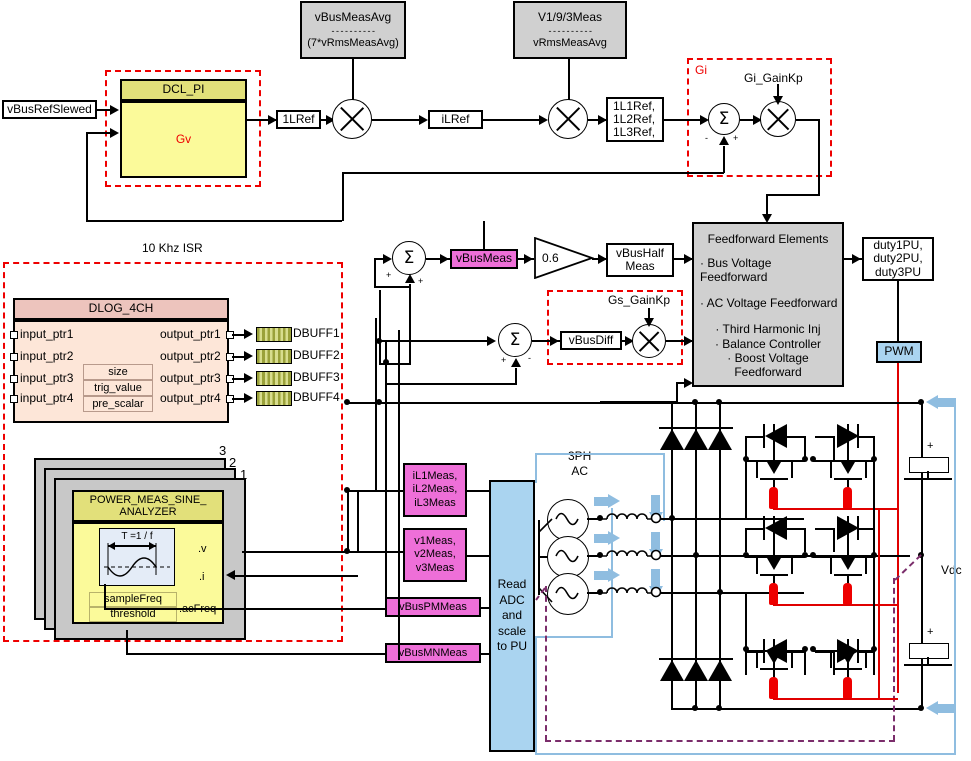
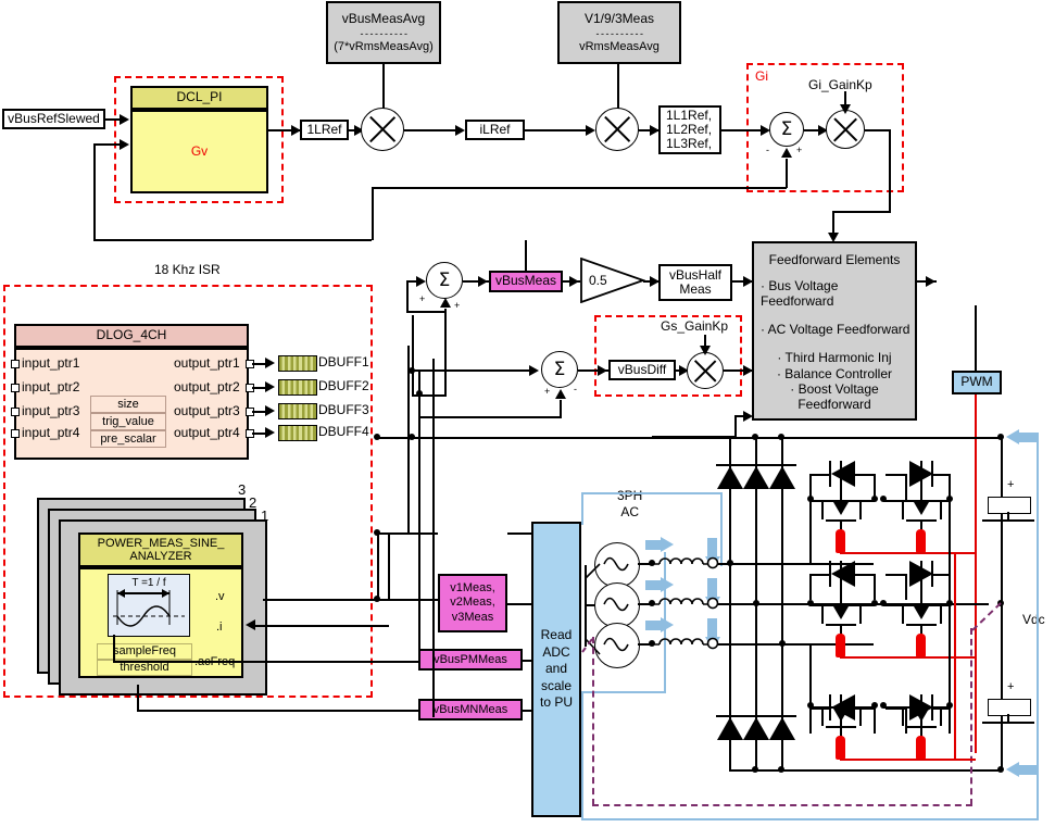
  vBusMeasAvg
  - - - - - - - - - -
  (7*vRmsMeasAvg)
  V1/9/3Meas
  - - - - - - - - - -
  vRmsMeasAvg
  DCL_PI
  Gv
  vBusRefSlewed
  1LRef
  iLRef
  1L1Ref,
  1L2Ref,
  1L3Ref,
  Gi
  Gi_GainKp
  Σ
  -
  +
  Σ
  +
  +
  vBusMeas
- 0.6
+ 0.5
  vBusHalf
  Meas
  Gs_GainKp
  Σ
  +
  -
  vBusDiff
  Feedforward Elements
  · Bus Voltage Feedforward
  · AC Voltage Feedforward
  · Third Harmonic Inj
  · Balance Controller
  · Boost Voltage
  Feedforward
- duty1PU,
- duty2PU,
- duty3PU
  PWM
- 10 Khz ISR
+ 18 Khz ISR
  DLOG_4CH
  input_ptr1
  input_ptr2
  input_ptr3
  input_ptr4
  output_ptr1
  output_ptr2
  output_ptr3
  output_ptr4
  size
  trig_value
  pre_scalar
  DBUFF1
  DBUFF2
  DBUFF3
  DBUFF4
  3
  2
  1
  POWER_MEAS_SINE_
  ANALYZER
  T =1 / f
  sampleFreq
  threshold
  .v
  .i
- iL1Meas,
- iL2Meas,
- iL3Meas
  v1Meas,
  v2Meas,
  v3Meas
  vBusPMMeas
  vBusMNMeas
  Read
  ADC
  and
  scale
  to PU
  3PH
  AC
  +
  +
  Vdc
